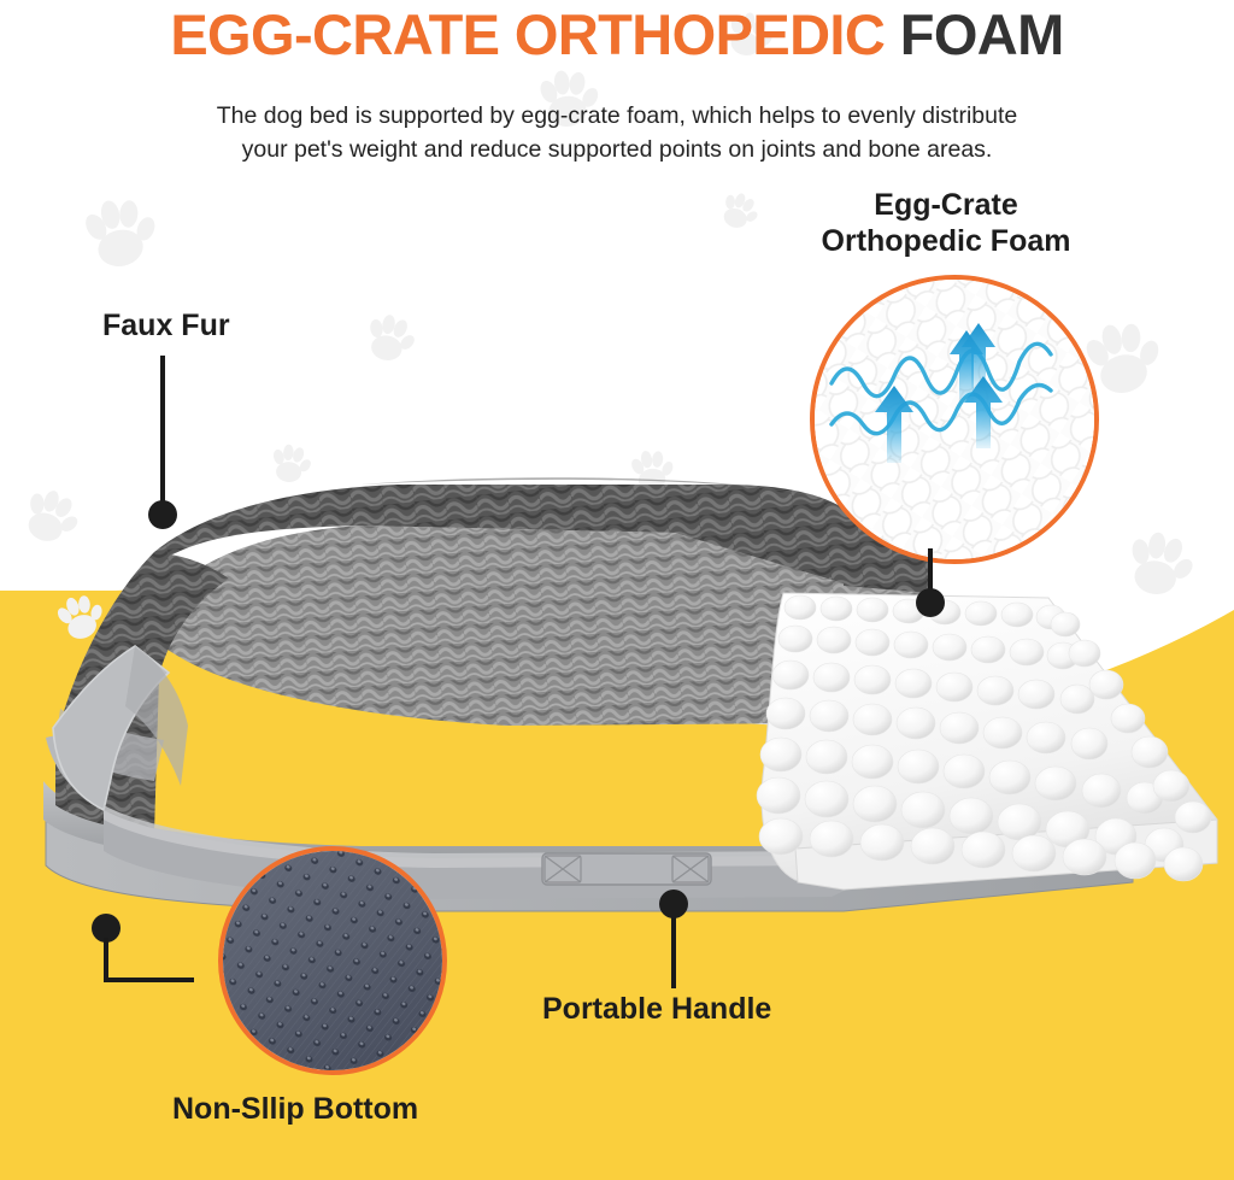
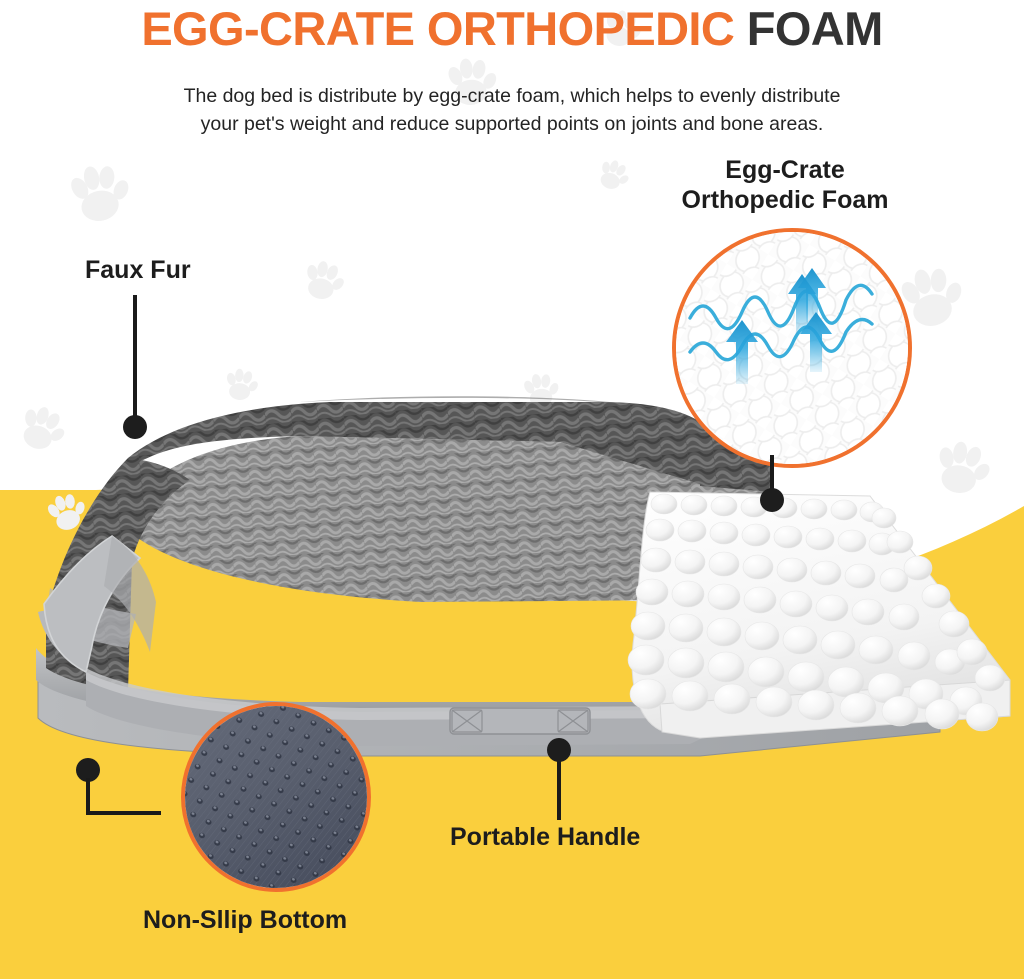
  EGG-CRATE ORTHOPEDIC FOAM
- The dog bed is supported by egg-crate foam, which helps to evenly distribute
+ The dog bed is distribute by egg-crate foam, which helps to evenly distribute
  your pet's weight and reduce supported points on joints and bone areas.
  Egg-Crate
  Orthopedic Foam
  Faux Fur
  Portable Handle
  Non-Sllip Bottom
